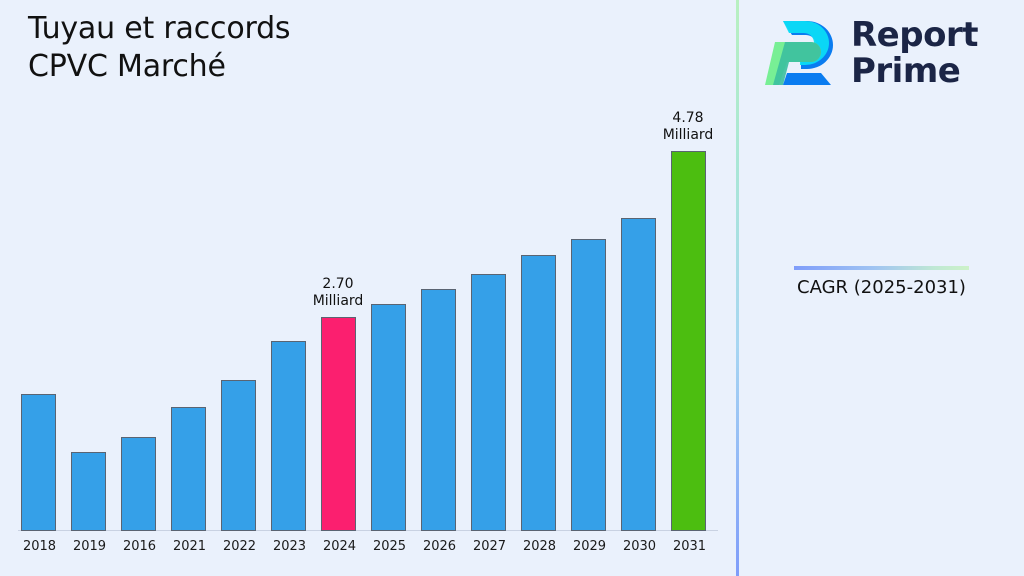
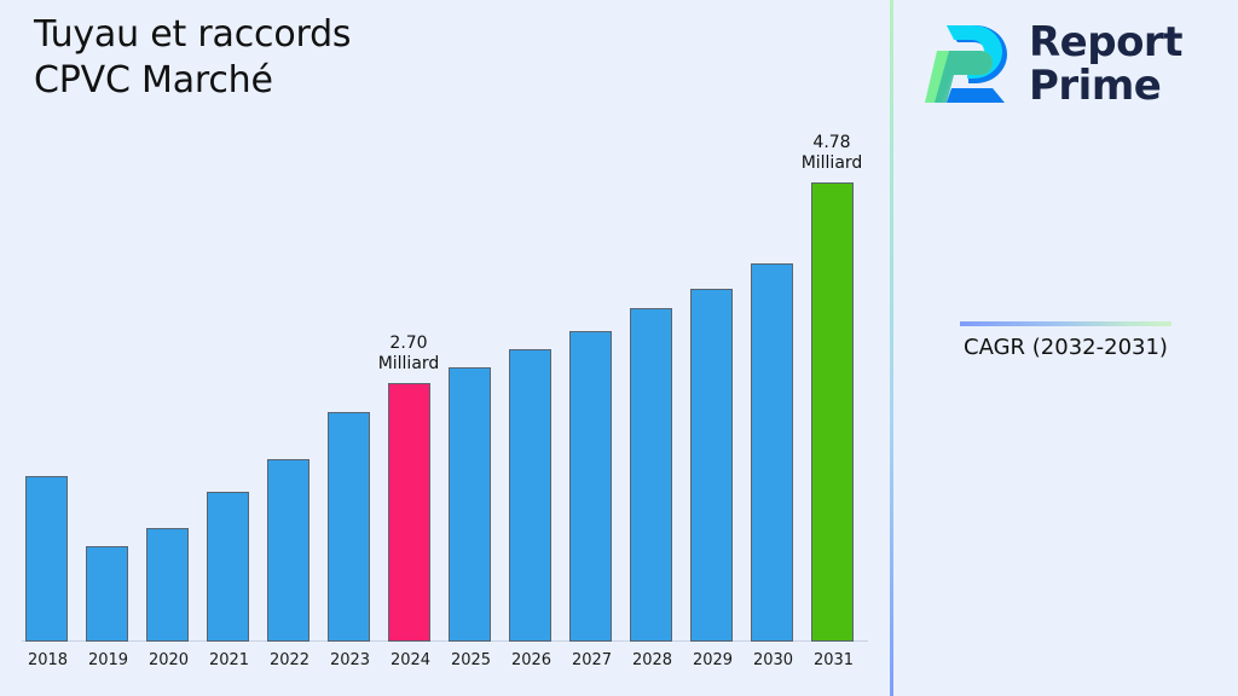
  Tuyau et raccords
  CPVC Marché
  2.70
  Milliard
  4.78
  Milliard
  2018
  2019
- 2016
+ 2020
  2021
  2022
  2023
  2024
  2025
  2026
  2027
  2028
  2029
  2030
  2031
  Report
  Prime
- CAGR (2025-2031)
+ CAGR (2032-2031)
